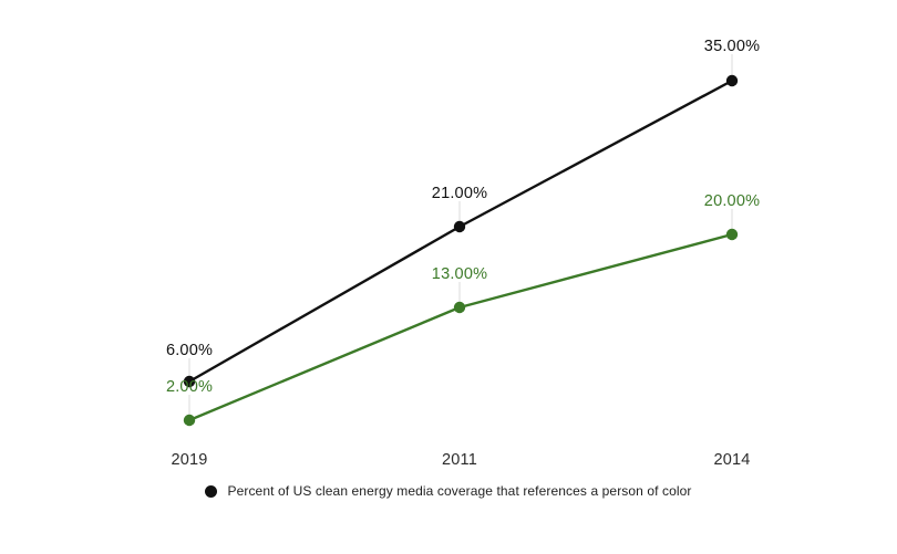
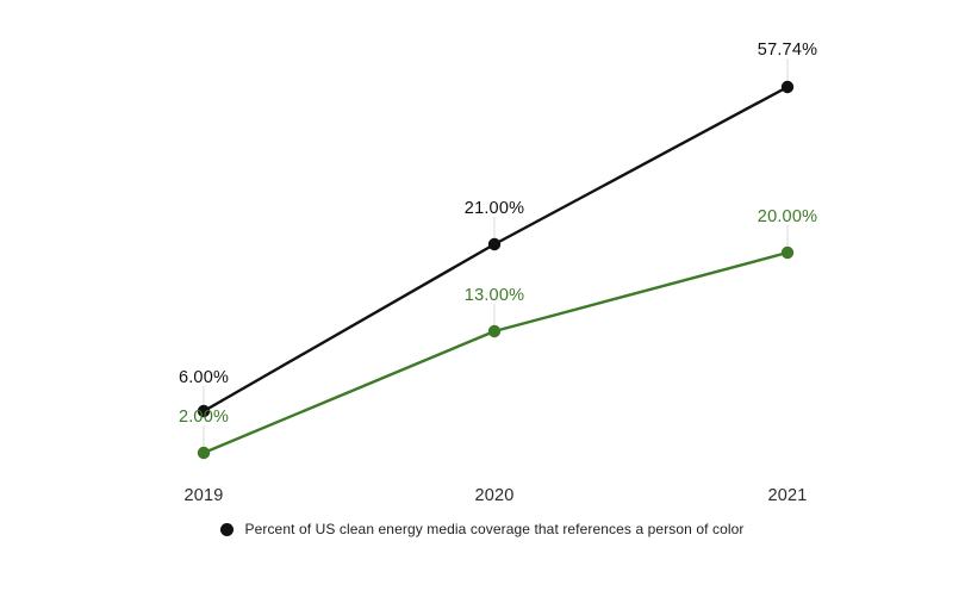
  2019
- 2011
+ 2020
- 2014
+ 2021
  2.00%
  13.00%
  20.00%
  6.00%
  21.00%
- 35.00%
+ 57.74%
  Percent of US clean energy media coverage that references a person of color
